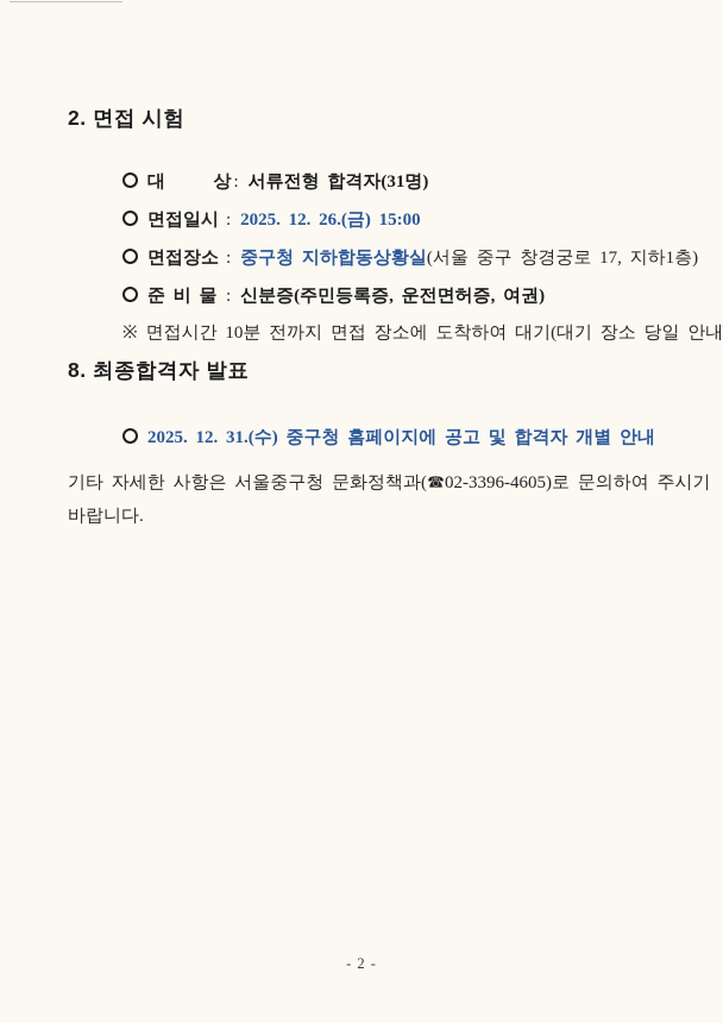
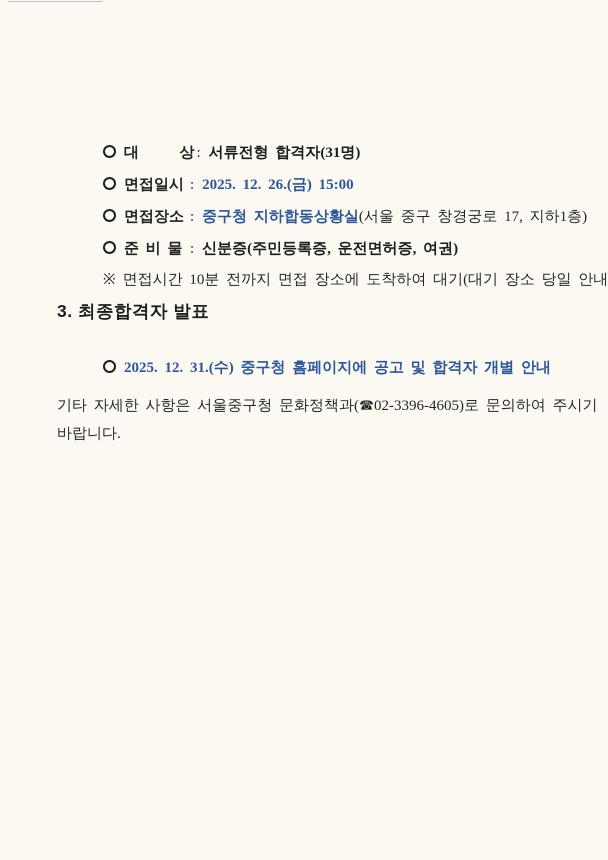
- 2. 면접 시험
  대 상 : 서류전형 합격자(31명)
  면접일시 : 2025. 12. 26.(금) 15:00
  면접장소 : 중구청 지하합동상황실(서울 중구 창경궁로 17, 지하1층)
  준 비 물 : 신분증(주민등록증, 운전면허증, 여권)
  ※ 면접시간 10분 전까지 면접 장소에 도착하여 대기(대기 장소 당일 안내
- 8. 최종합격자 발표
+ 3. 최종합격자 발표
  2025. 12. 31.(수) 중구청 홈페이지에 공고 및 합격자 개별 안내
  기타 자세한 사항은 서울중구청 문화정책과(☎02-3396-4605)로 문의하여 주시기
  바랍니다.
- - 2 -
